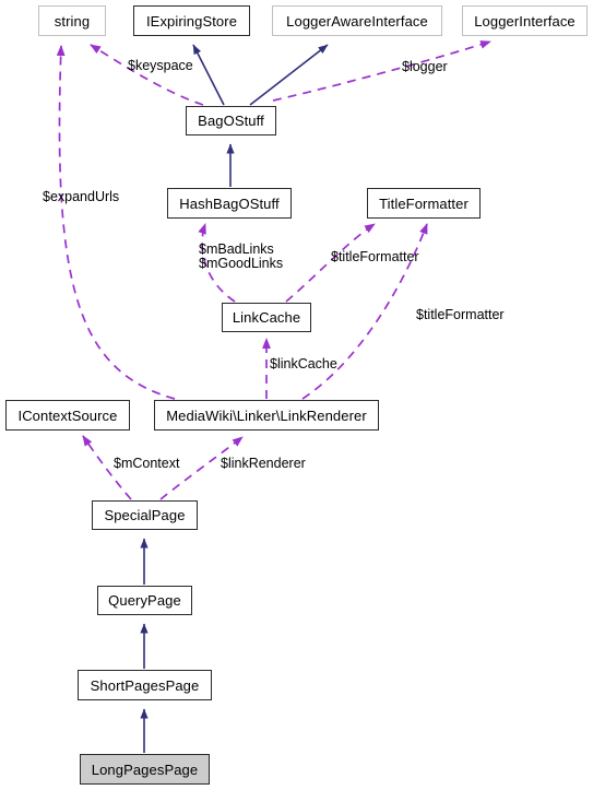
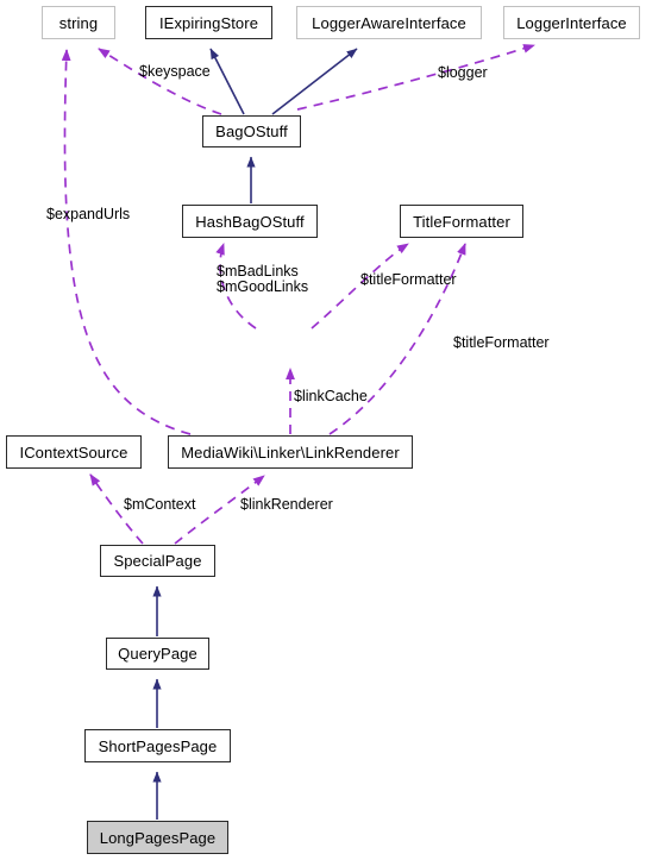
  string
  IExpiringStore
  LoggerAwareInterface
  LoggerInterface
  BagOStuff
  HashBagOStuff
  TitleFormatter
- LinkCache
  IContextSource
  MediaWiki\Linker\LinkRenderer
  SpecialPage
  QueryPage
  ShortPagesPage
  LongPagesPage
  $keyspace
  $logger
  $expandUrls
  $mBadLinks
  $mGoodLinks
  $titleFormatter
  $titleFormatter
  $linkCache
  $mContext
  $linkRenderer
